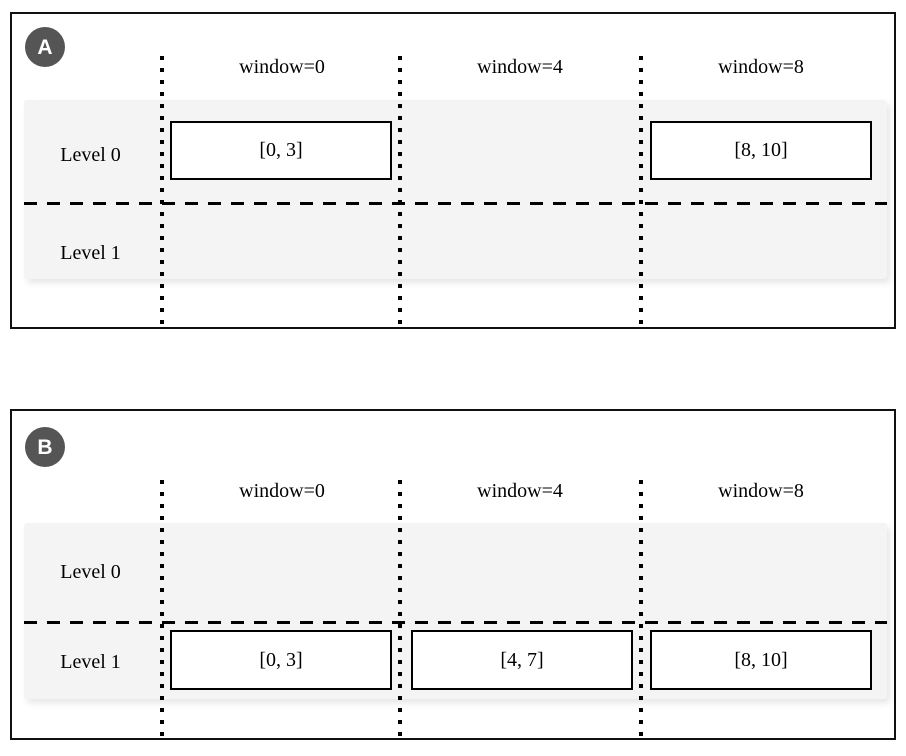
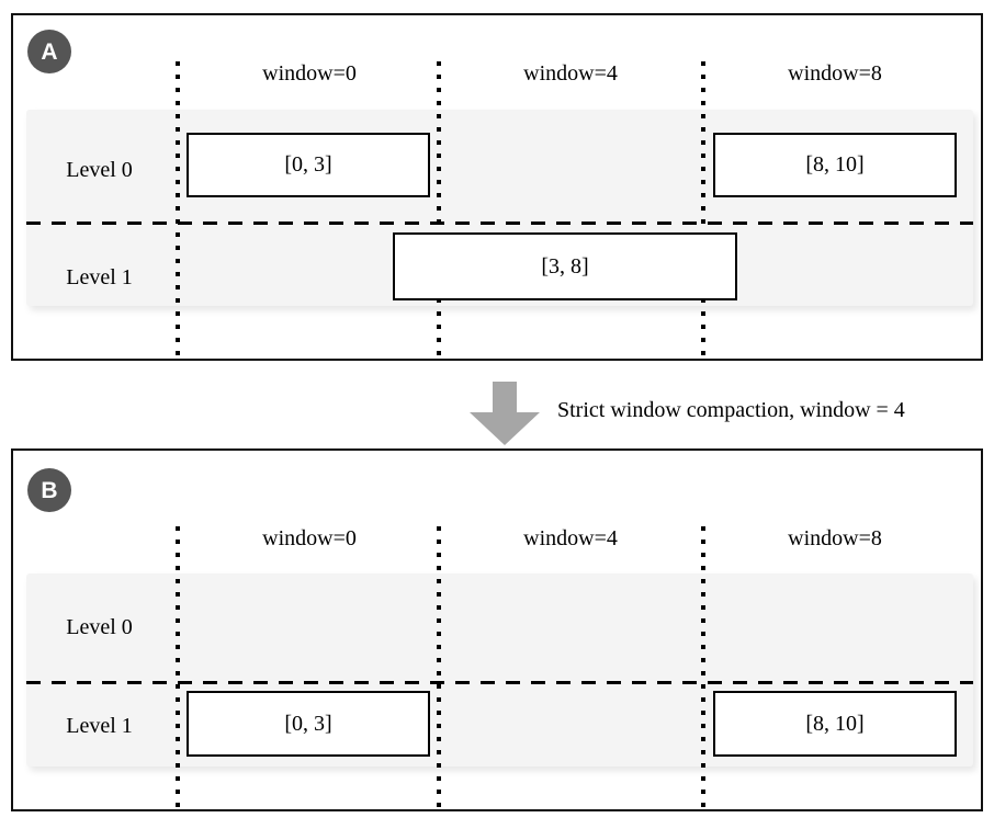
  A
  window=0
  window=4
  window=8
  Level 0
  Level 1
  [0, 3]
  [8, 10]
+ [3, 8]
+ Strict window compaction, window = 4
  B
  window=0
  window=4
  window=8
  Level 0
  Level 1
  [0, 3]
- [4, 7]
  [8, 10]
